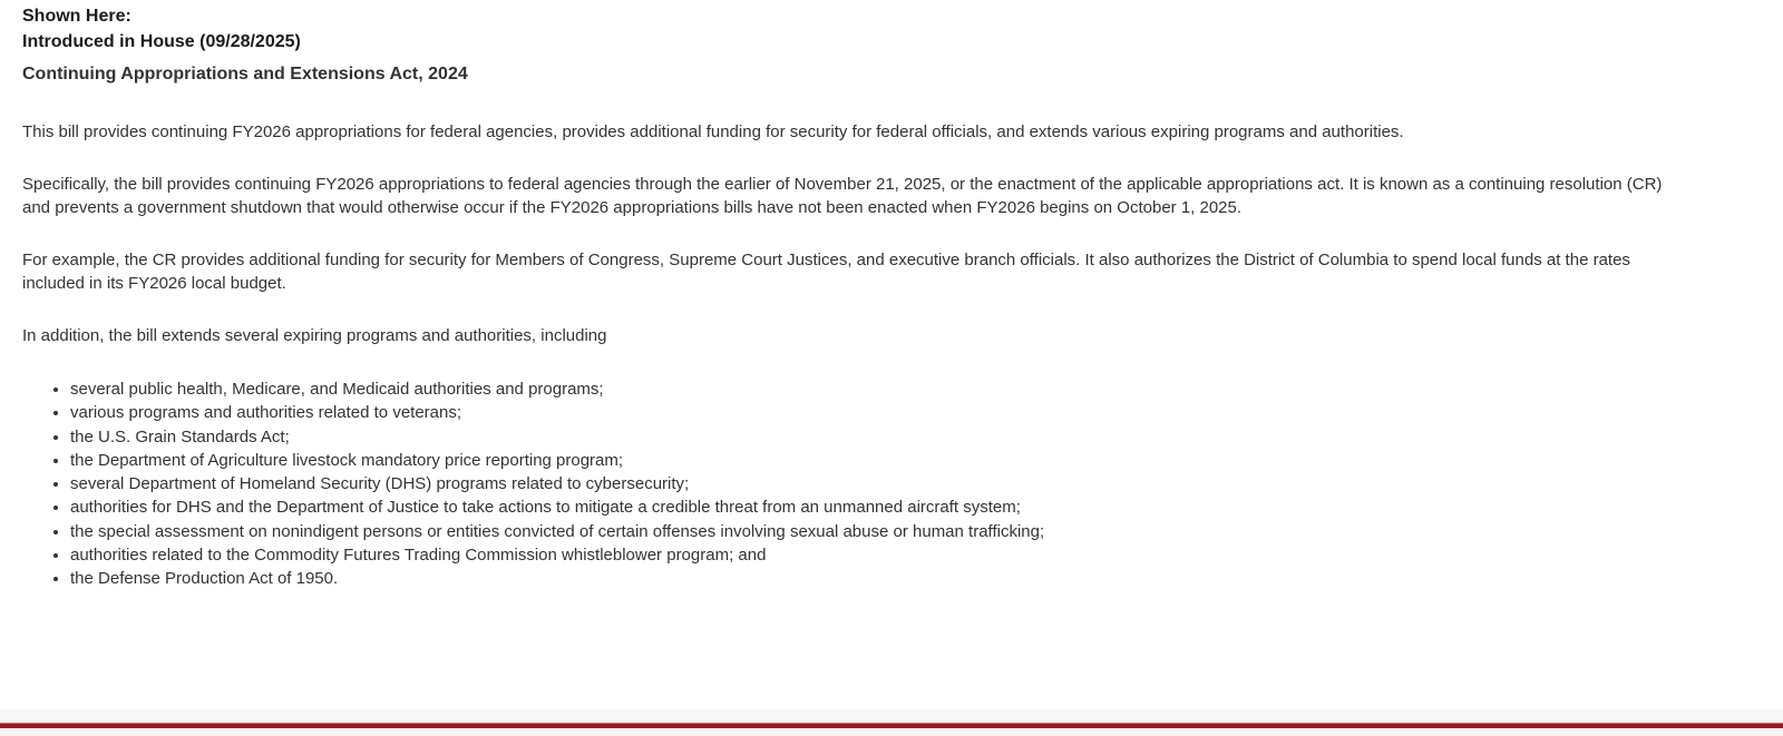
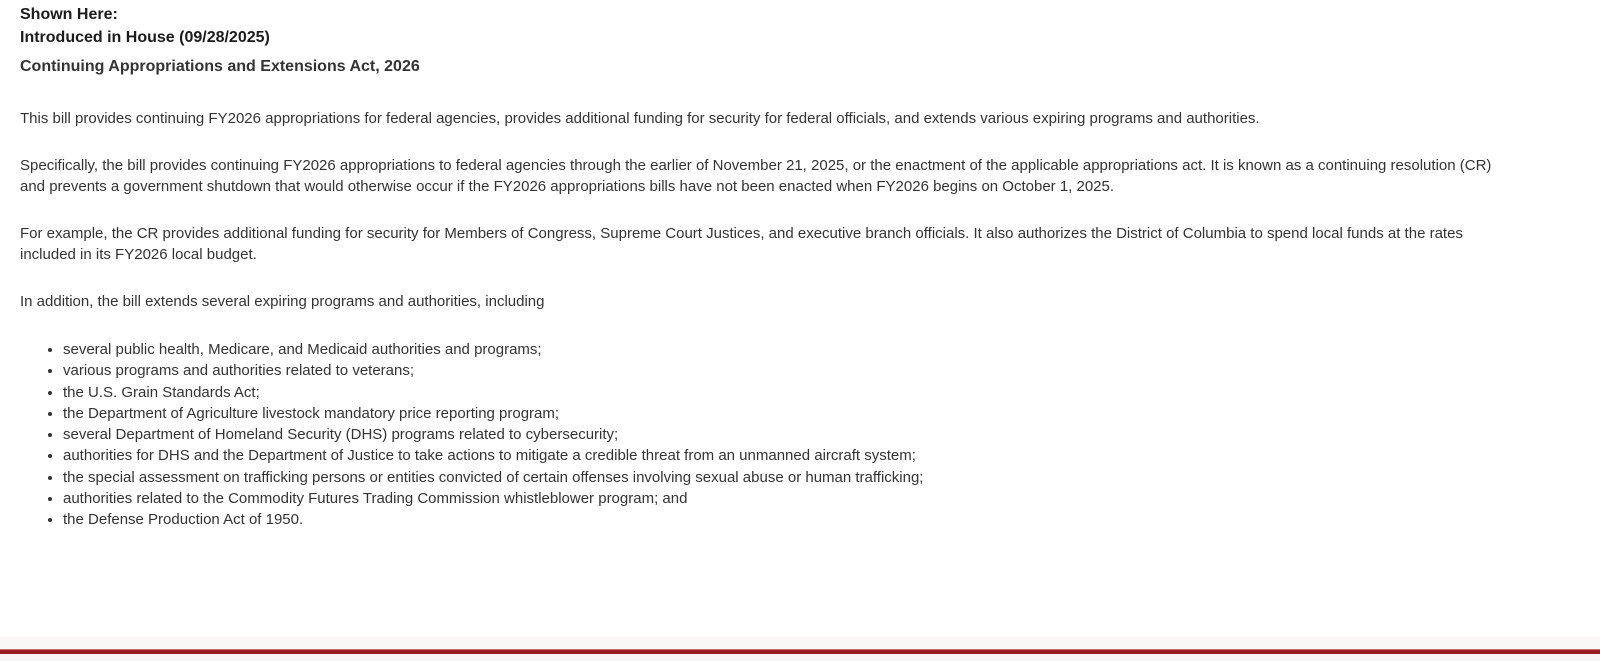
  Shown Here:
  Introduced in House (09/28/2025)
- Continuing Appropriations and Extensions Act, 2024
+ Continuing Appropriations and Extensions Act, 2026
  This bill provides continuing FY2026 appropriations for federal agencies, provides additional funding for security for federal officials, and extends various expiring programs and authorities.
  Specifically, the bill provides continuing FY2026 appropriations to federal agencies through the earlier of November 21, 2025, or the enactment of the applicable appropriations act. It is known as a continuing resolution (CR) and prevents a government shutdown that would otherwise occur if the FY2026 appropriations bills have not been enacted when FY2026 begins on October 1, 2025.
  For example, the CR provides additional funding for security for Members of Congress, Supreme Court Justices, and executive branch officials. It also authorizes the District of Columbia to spend local funds at the rates included in its FY2026 local budget.
  In addition, the bill extends several expiring programs and authorities, including
  several public health, Medicare, and Medicaid authorities and programs;
  various programs and authorities related to veterans;
  the U.S. Grain Standards Act;
  the Department of Agriculture livestock mandatory price reporting program;
  several Department of Homeland Security (DHS) programs related to cybersecurity;
  authorities for DHS and the Department of Justice to take actions to mitigate a credible threat from an unmanned aircraft system;
- the special assessment on nonindigent persons or entities convicted of certain offenses involving sexual abuse or human trafficking;
+ the special assessment on trafficking persons or entities convicted of certain offenses involving sexual abuse or human trafficking;
  authorities related to the Commodity Futures Trading Commission whistleblower program; and
  the Defense Production Act of 1950.
